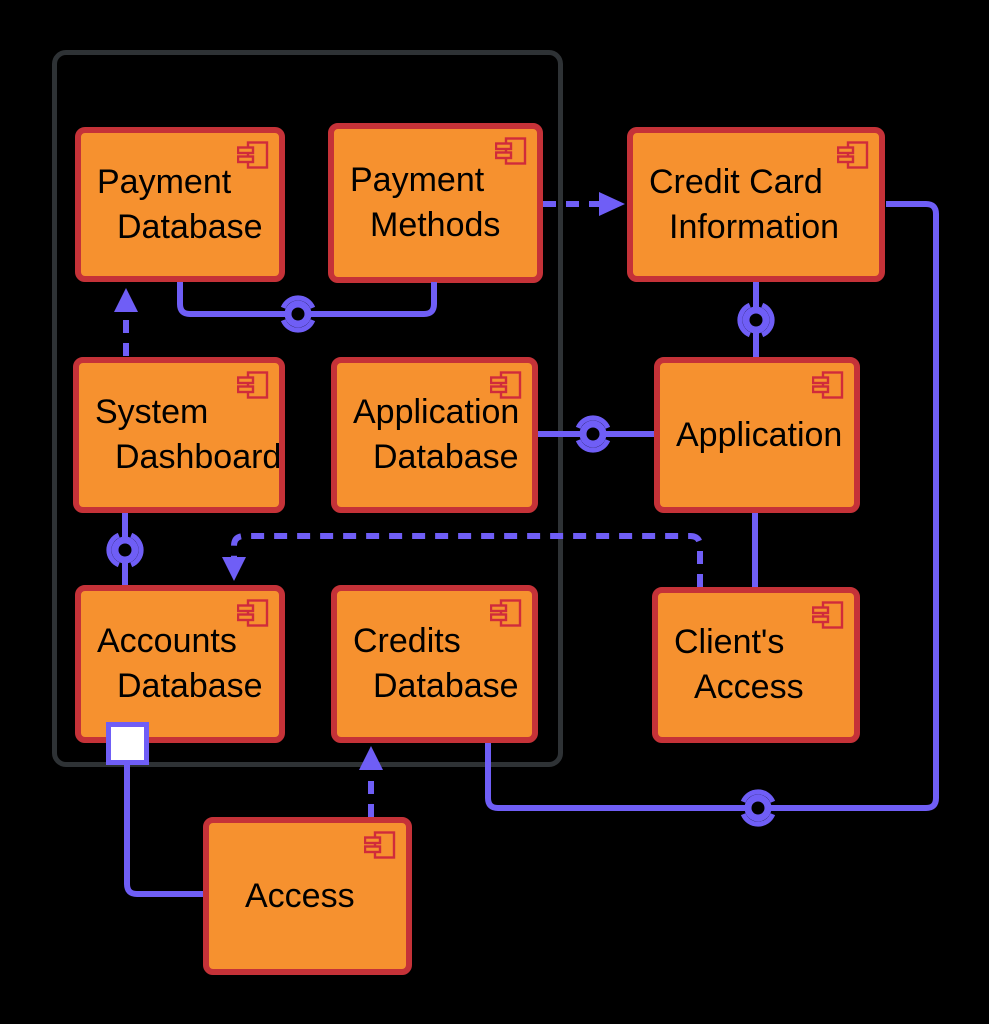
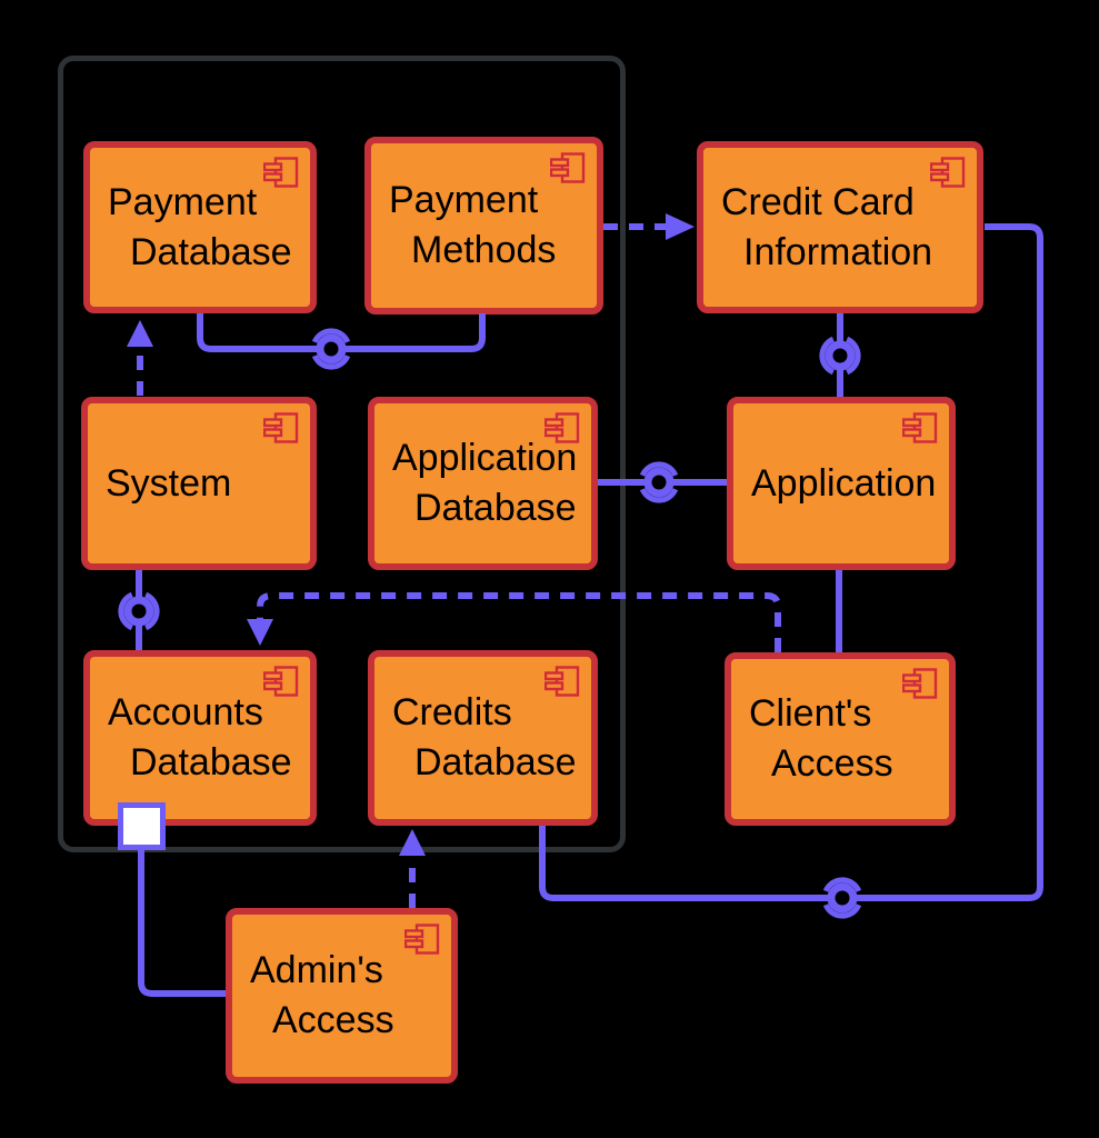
  Payment
  Database
  Payment
  Methods
  Credit Card
  Information
  System
- Dashboard
  Application
  Database
  Application
  Accounts
  Database
  Credits
  Database
  Client's
  Access
+ Admin's
  Access
